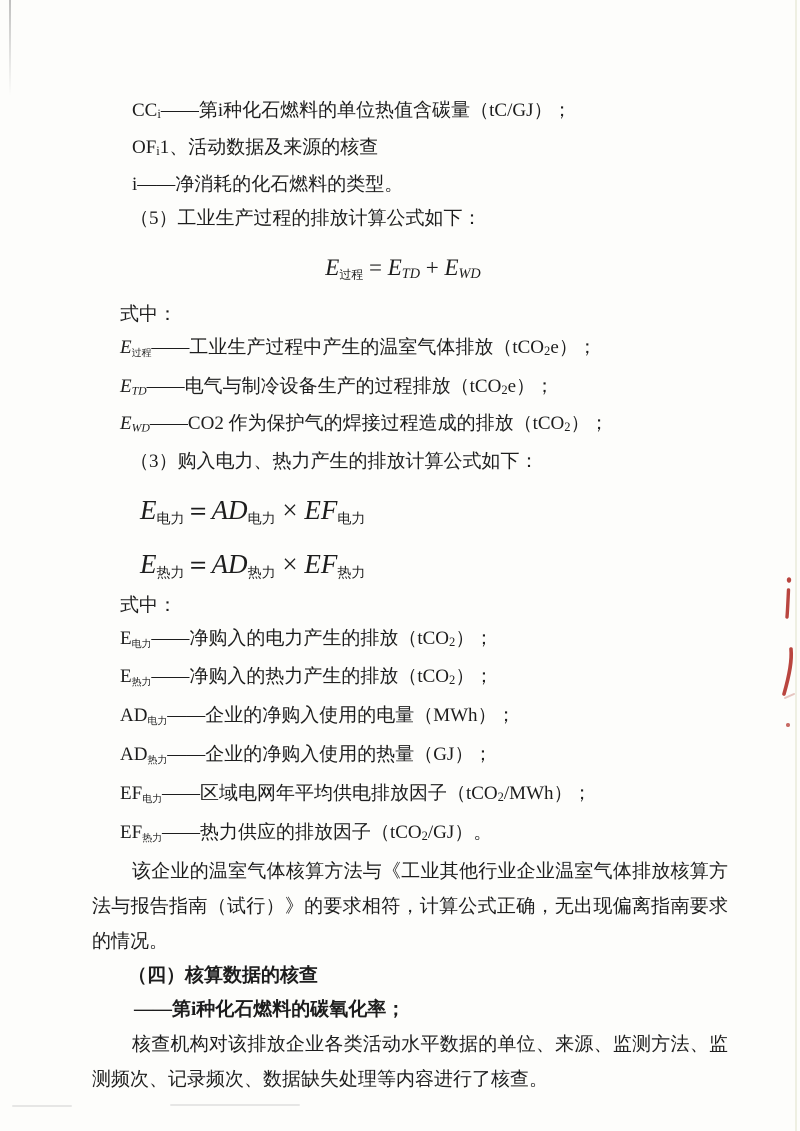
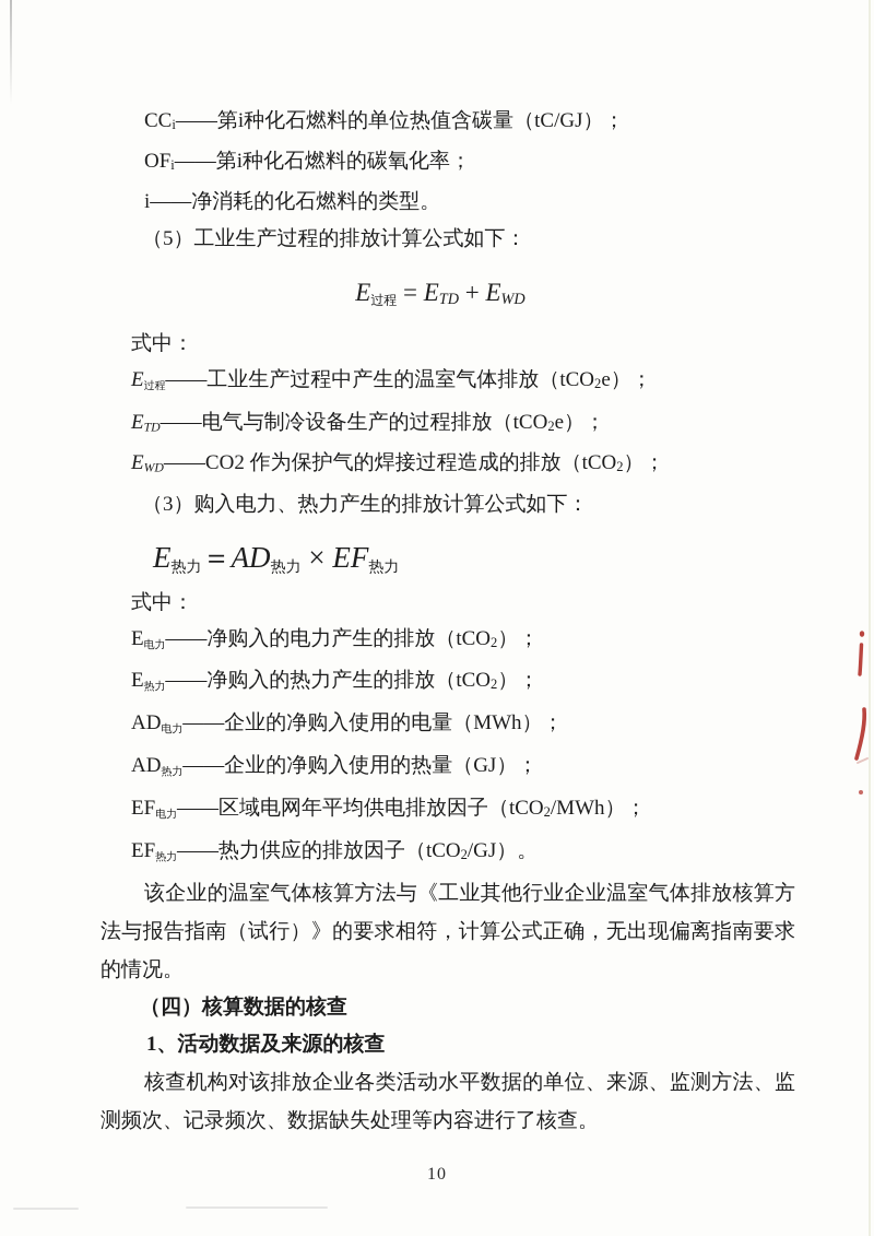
  CCi——第i种化石燃料的单位热值含碳量（tC/GJ）；
- OFi1、活动数据及来源的核查
+ OFi——第i种化石燃料的碳氧化率；
  i——净消耗的化石燃料的类型。
  （5）工业生产过程的排放计算公式如下：
  E过程 = ETD + EWD
  式中：
  E过程——工业生产过程中产生的温室气体排放（tCO2e）；
  ETD——电气与制冷设备生产的过程排放（tCO2e）；
  EWD——CO2 作为保护气的焊接过程造成的排放（tCO2）；
  （3）购入电力、热力产生的排放计算公式如下：
- E电力＝AD电力 × EF电力
  E热力＝AD热力 × EF热力
  式中：
  E电力——净购入的电力产生的排放（tCO2）；
  E热力——净购入的热力产生的排放（tCO2）；
  AD电力——企业的净购入使用的电量（MWh）；
  AD热力——企业的净购入使用的热量（GJ）；
  EF电力——区域电网年平均供电排放因子（tCO2/MWh）；
  EF热力——热力供应的排放因子（tCO2/GJ）。
  该企业的温室气体核算方法与《工业其他行业企业温室气体排放核算方法与报告指南（试行）》的要求相符，计算公式正确，无出现偏离指南要求的情况。
  （四）核算数据的核查
- ——第i种化石燃料的碳氧化率；
+ 1、活动数据及来源的核查
  核查机构对该排放企业各类活动水平数据的单位、来源、监测方法、监测频次、记录频次、数据缺失处理等内容进行了核查。
+ 10
